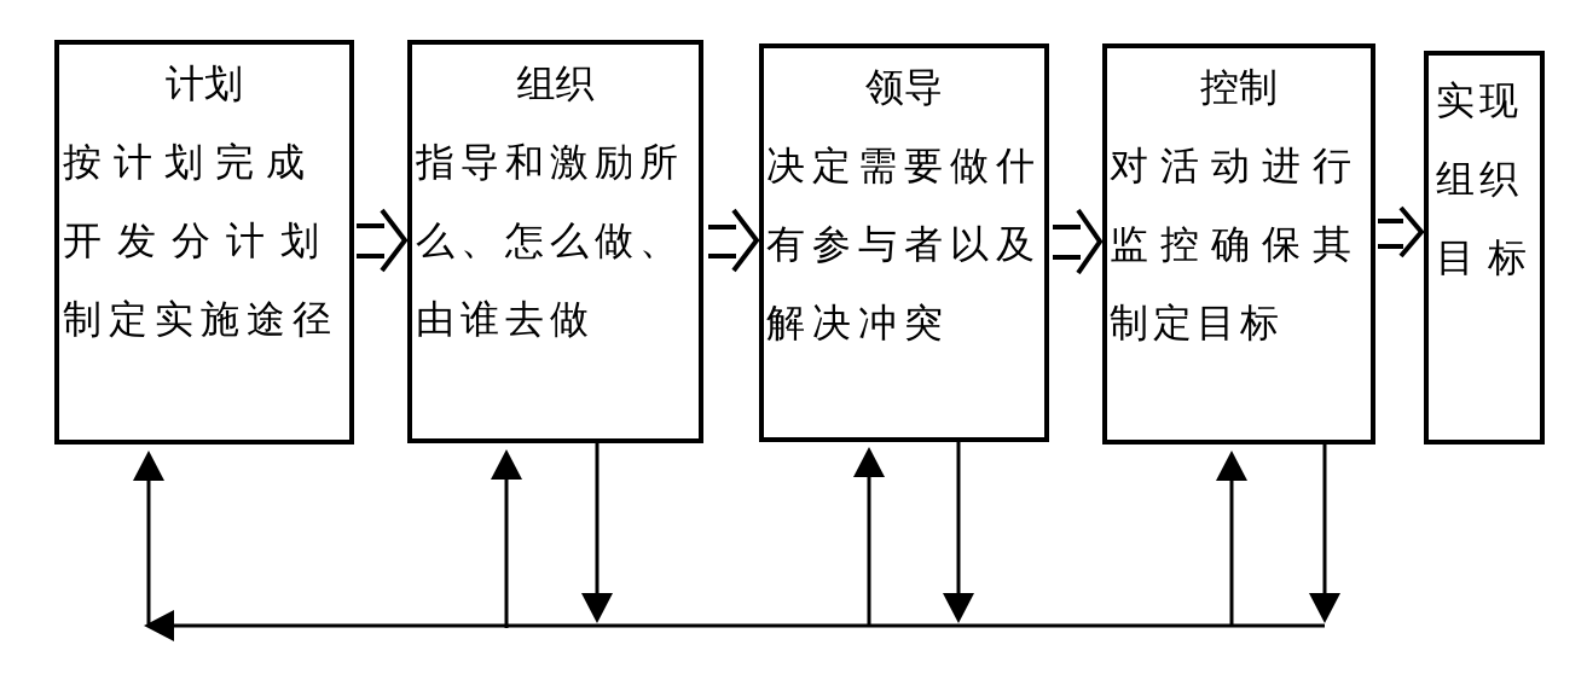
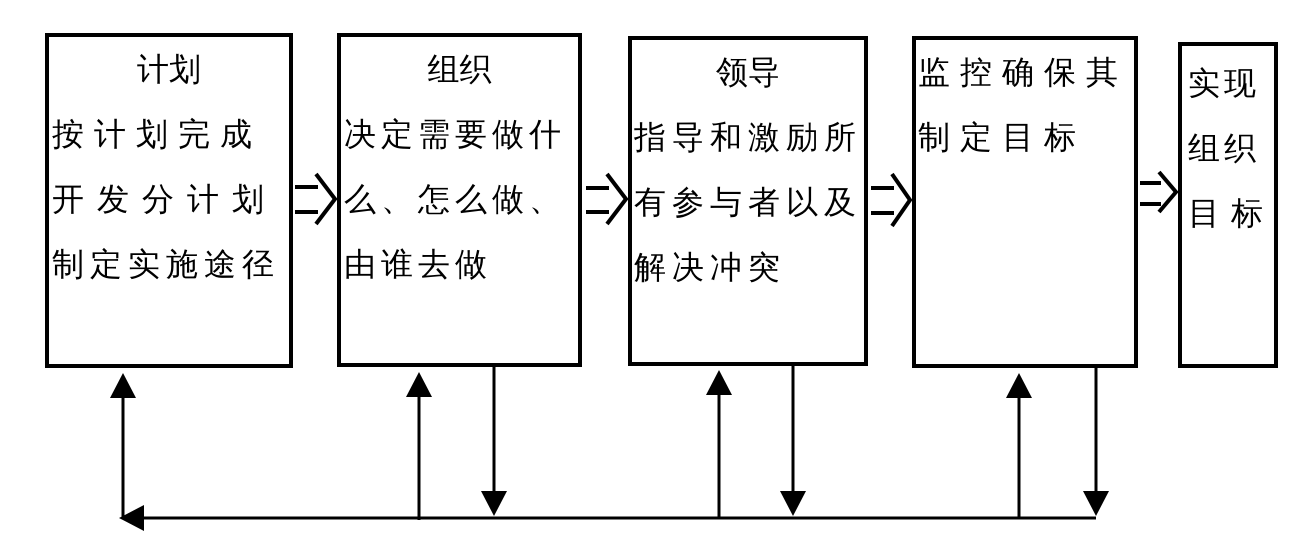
  计划
  按计划完成
  开发分计划
  制定实施途径
  组织
- 指导和激励所
+ 决定需要做什
  么、怎么做、
  由谁去做
  领导
- 决定需要做什
+ 指导和激励所
  有参与者以及
  解决冲突
- 控制
- 对活动进行
  监控确保其
  制定目标
  实现
  组织
  目标
